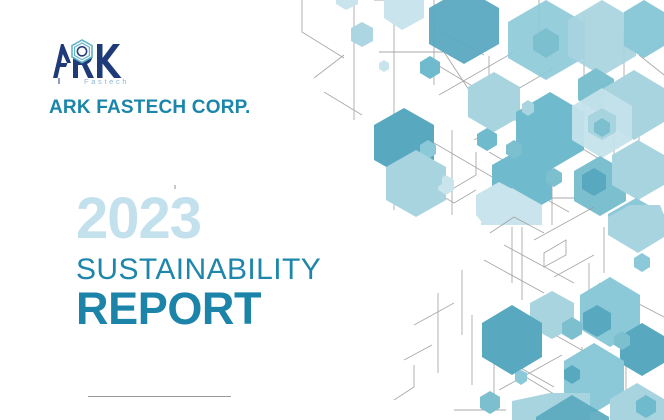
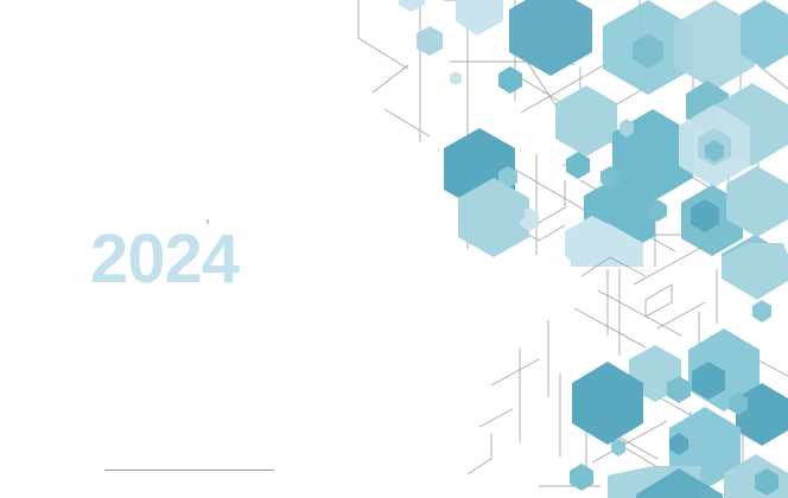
- Fastech
- ARK FASTECH CORP.
- 2023
+ 2024
- SUSTAINABILITY
- REPORT
